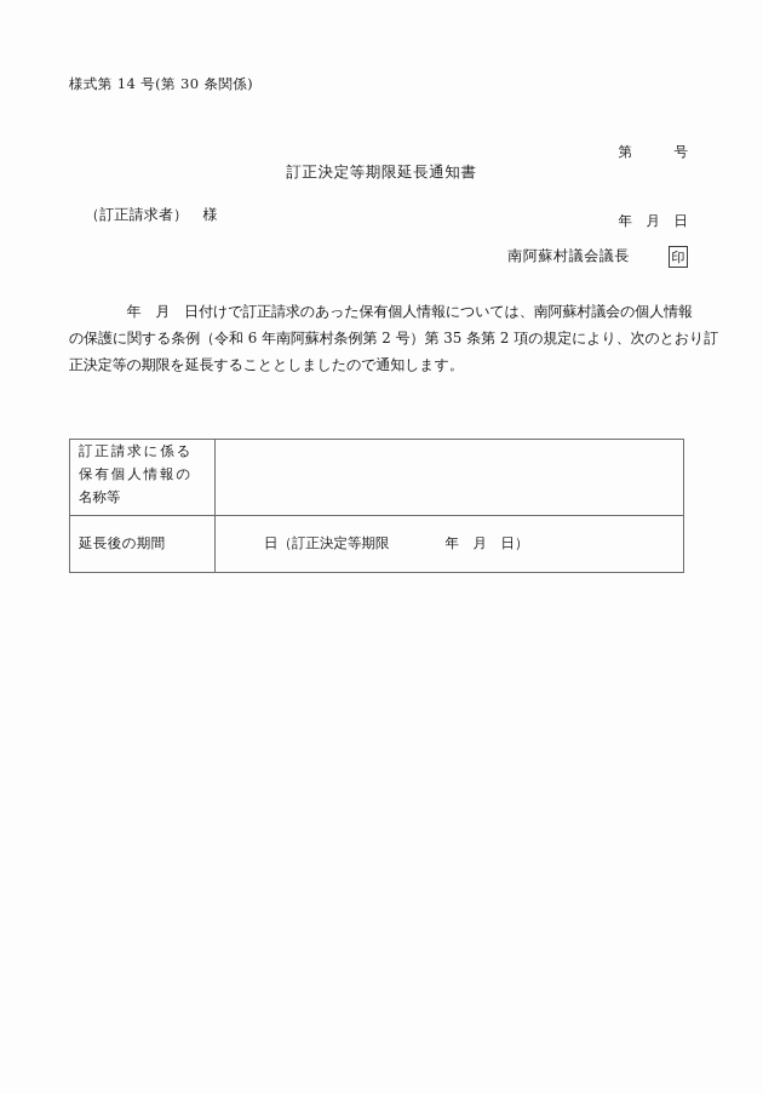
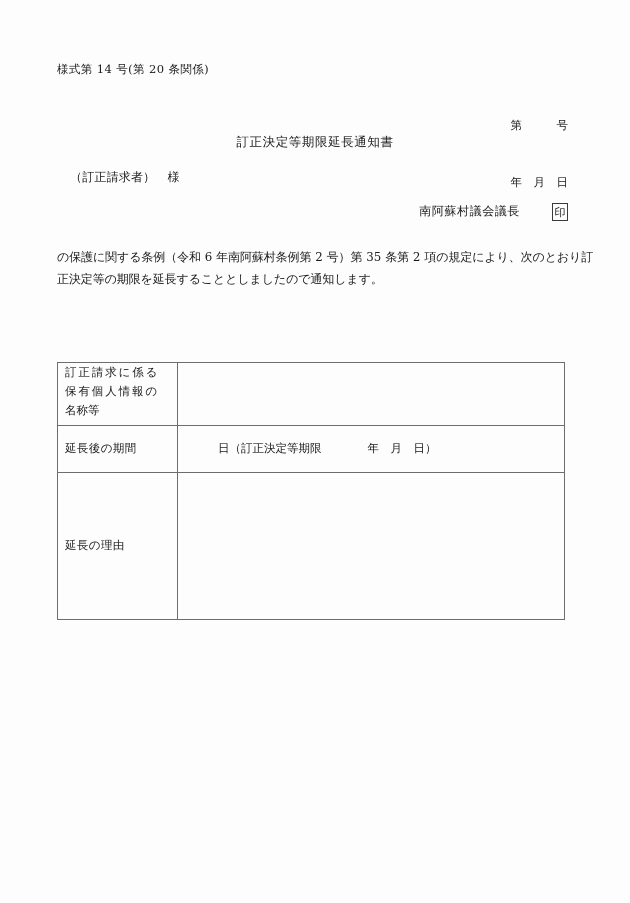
- 様式第 14 号(第 30 条関係)
+ 様式第 14 号(第 20 条関係)
  第 号
  年 月 日
  訂正決定等期限延長通知書
  （訂正請求者） 様
  南阿蘇村議会議長
  印
- 年 月 日付けで訂正請求のあった保有個人情報については、南阿蘇村議会の個人情報
  の保護に関する条例（令和 6 年南阿蘇村条例第 2 号）第 35 条第 2 項の規定により、次のとおり訂
  正決定等の期限を延長することとしましたので通知します。
  訂正請求に係る 保有個人情報の 名称等
  延長後の期間	日（訂正決定等期限 年 月 日）
+ 延長の理由
